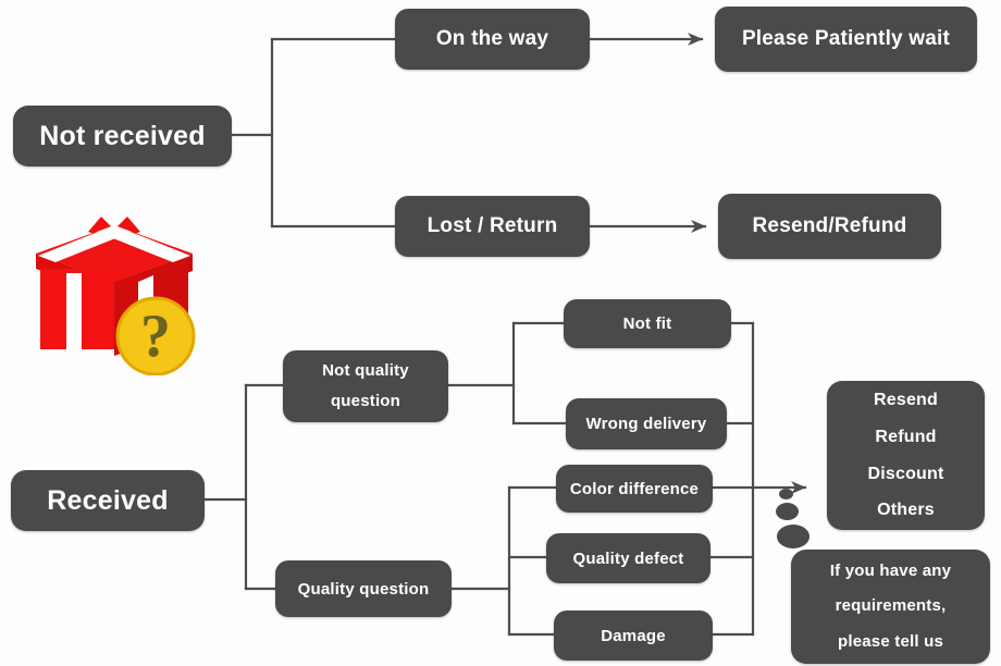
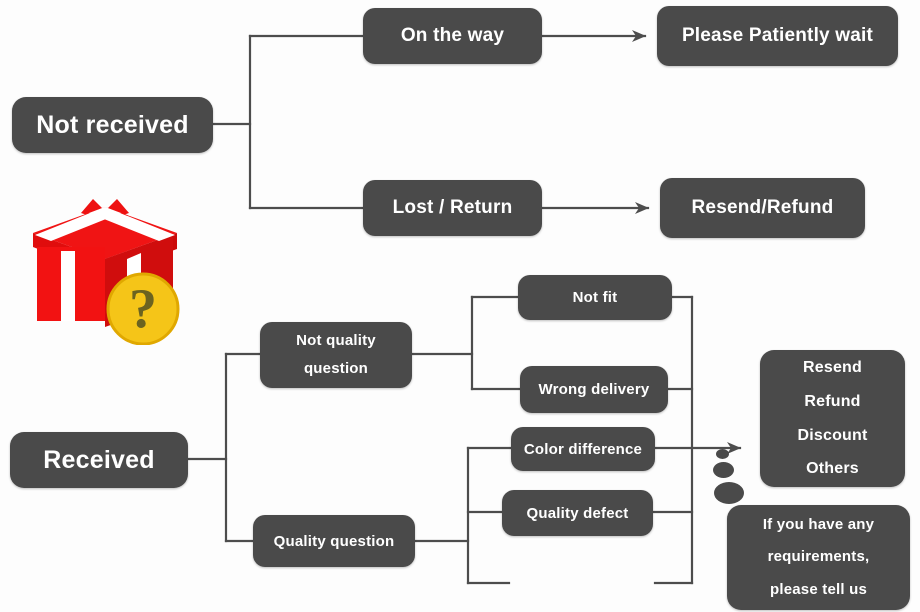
  ?
  Not received
  On the way
  Please Patiently wait
  Lost / Return
  Resend/Refund
  Received
  Not quality
  question
  Quality question
  Not fit
  Wrong delivery
  Color difference
  Quality defect
- Damage
  Resend
  Refund
  Discount
  Others
  If you have any
  requirements,
  please tell us
